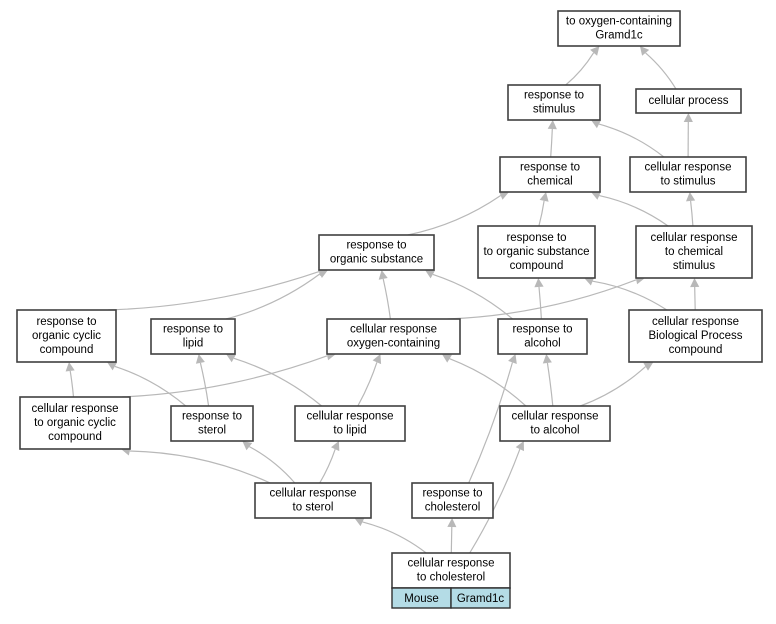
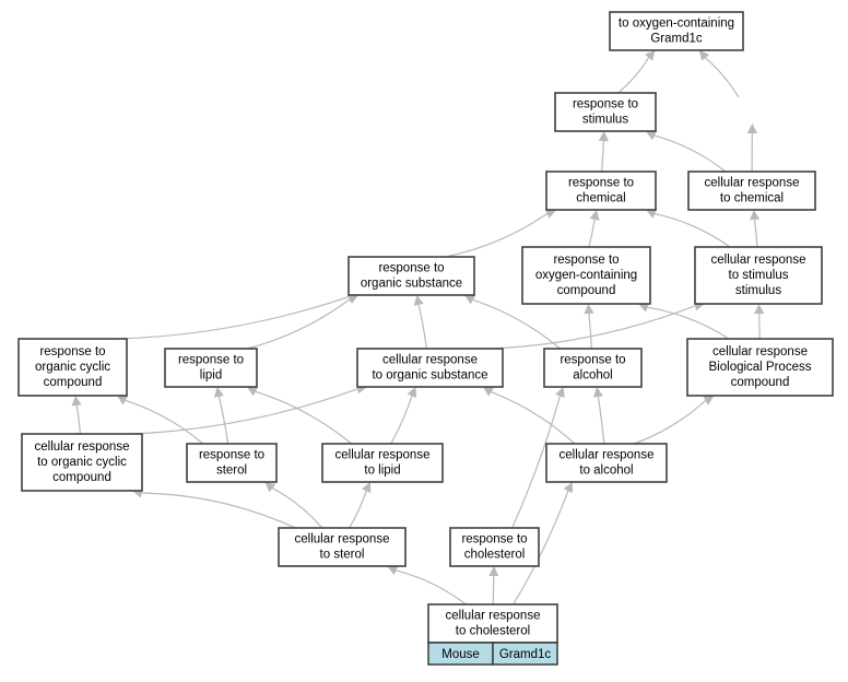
  to oxygen-containing
  Gramd1c
  response to
  stimulus
- cellular process
  response to
  chemical
  cellular response
- to stimulus
+ to chemical
  response to
  organic substance
  response to
- to organic substance
+ oxygen-containing
  compound
  cellular response
- to chemical
+ to stimulus
  stimulus
  response to
  organic cyclic
  compound
  response to
  lipid
  cellular response
- oxygen-containing
+ to organic substance
  response to
  alcohol
  cellular response
  Biological Process
  compound
  cellular response
  to organic cyclic
  compound
  response to
  sterol
  cellular response
  to lipid
  cellular response
  to alcohol
  cellular response
  to sterol
  response to
  cholesterol
  cellular response
  to cholesterol
  Mouse
  Gramd1c
